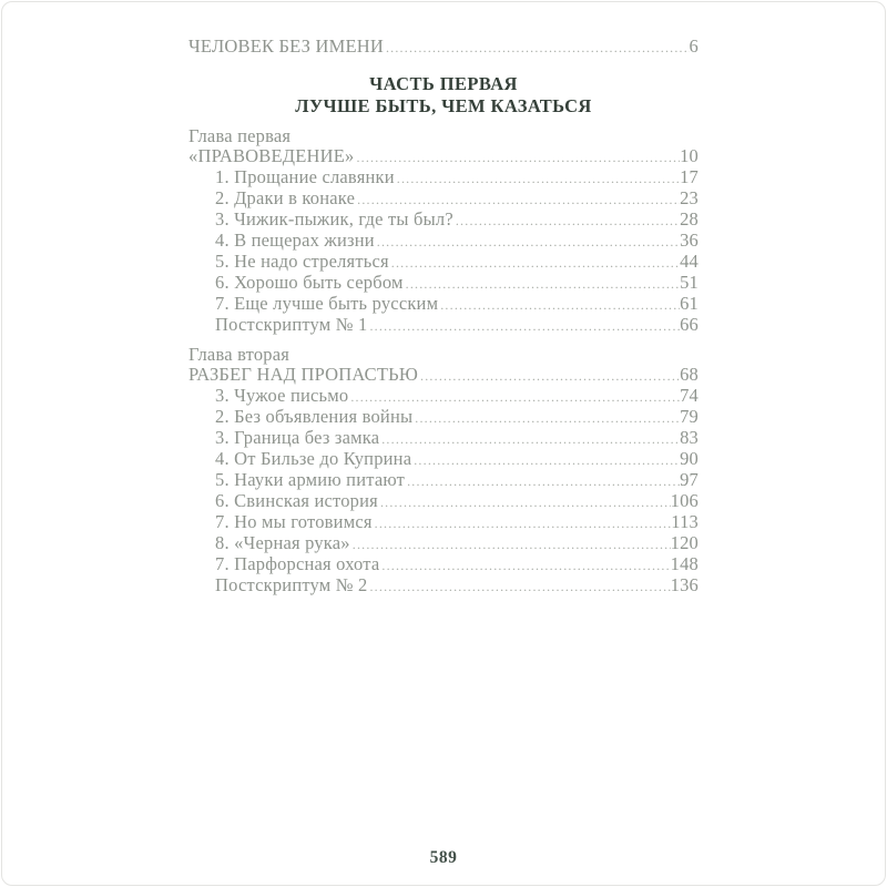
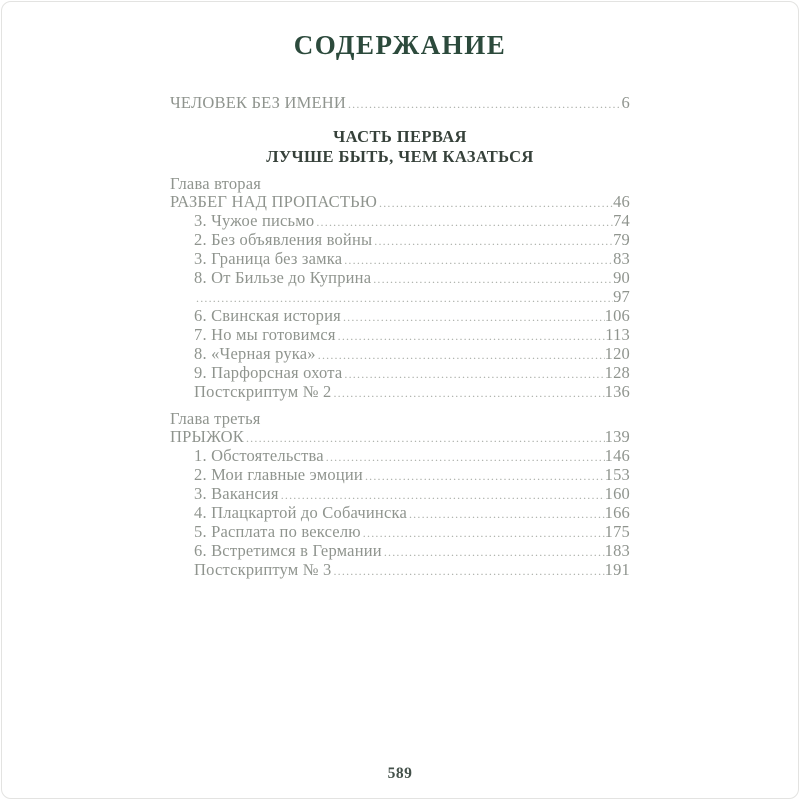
+ СОДЕРЖАНИЕ
  ЧЕЛОВЕК БЕЗ ИМЕНИ
  6
  ЧАСТЬ ПЕРВАЯ
  ЛУЧШЕ БЫТЬ, ЧЕМ КАЗАТЬСЯ
- Глава первая
- «ПРАВОВЕДЕНИЕ»
- 10
- 1. Прощание славянки
- 17
- 2. Драки в конаке
- 23
- 3. Чижик-пыжик, где ты был?
- 28
- 4. В пещерах жизни
- 36
- 5. Не надо стреляться
- 44
- 6. Хорошо быть сербом
- 51
- 7. Еще лучше быть русским
- 61
- Постскриптум № 1
- 66
  Глава вторая
  РАЗБЕГ НАД ПРОПАСТЬЮ
- 68
+ 46
  3. Чужое письмо
  74
  2. Без объявления войны
  79
  3. Граница без замка
  83
- 4. От Бильзе до Куприна
+ 8. От Бильзе до Куприна
  90
- 5. Науки армию питают
  97
  6. Свинская история
  106
  7. Но мы готовимся
  113
  8. «Черная рука»
  120
- 7. Парфорсная охота
+ 9. Парфорсная охота
- 148
+ 128
  Постскриптум № 2
  136
+ Глава третья
+ ПРЫЖОК
+ 139
+ 1. Обстоятельства
+ 146
+ 2. Мои главные эмоции
+ 153
+ 3. Вакансия
+ 160
+ 4. Плацкартой до Собачинска
+ 166
+ 5. Расплата по векселю
+ 175
+ 6. Встретимся в Германии
+ 183
+ Постскриптум № 3
+ 191
  589
